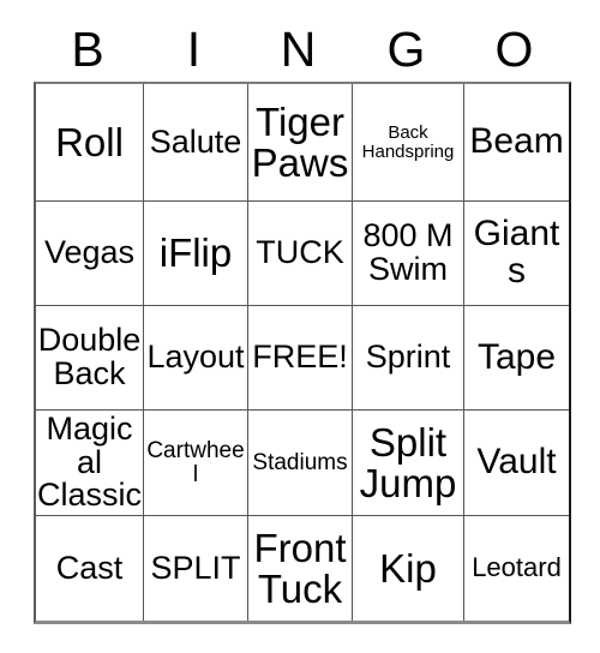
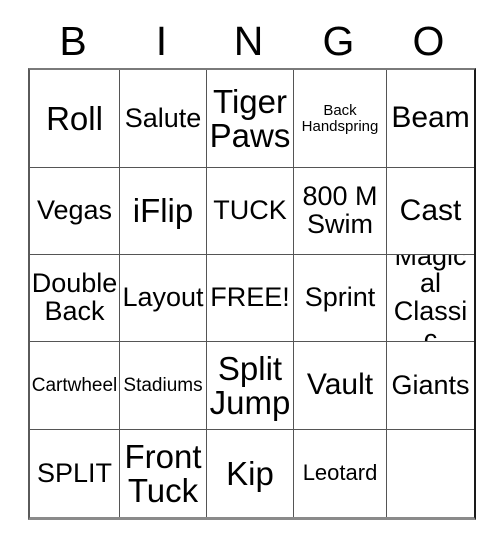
  B
  I
  N
  G
  O
  Roll
  Salute
  Tiger Paws
  Back Handspring
  Beam
  Vegas
  iFlip
  TUCK
  800 M Swim
- Giants
+ Cast
  Double Back
  Layout
  FREE!
  Sprint
- Tape
  Magical Classic
  Cartwheel
  Stadiums
  Split Jump
  Vault
- Cast
+ Giants
  SPLIT
  Front Tuck
  Kip
  Leotard
